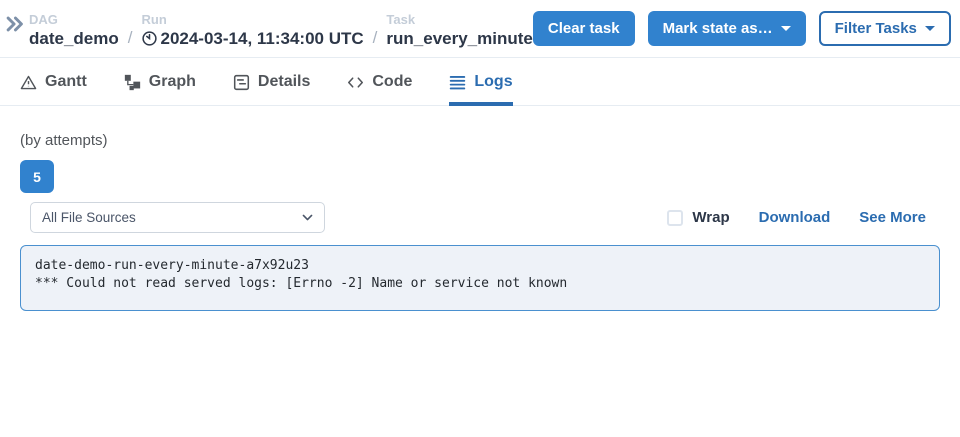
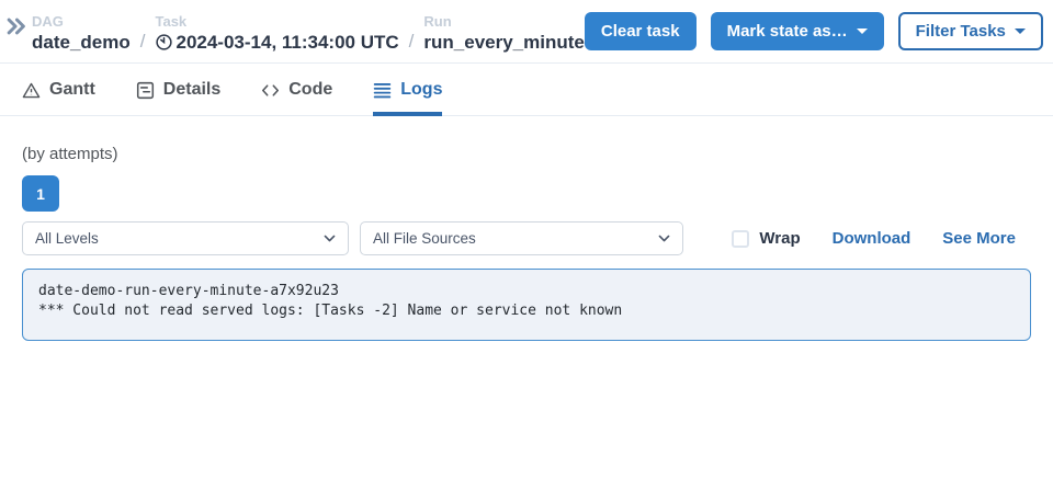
  DAG
  date_demo
  /
- Run
+ Task
  2024-03-14, 11:34:00 UTC
  /
- Task
+ Run
  run_every_minute
  Clear task
  Mark state as…
  Filter Tasks
  Gantt
- Graph
  Details
  Code
  Logs
  (by attempts)
- 5
+ 1
+ All Levels
  All File Sources
  Wrap
  Download
  See More
  date-demo-run-every-minute-a7x92u23
- *** Could not read served logs: [Errno -2] Name or service not known
+ *** Could not read served logs: [Tasks -2] Name or service not known
